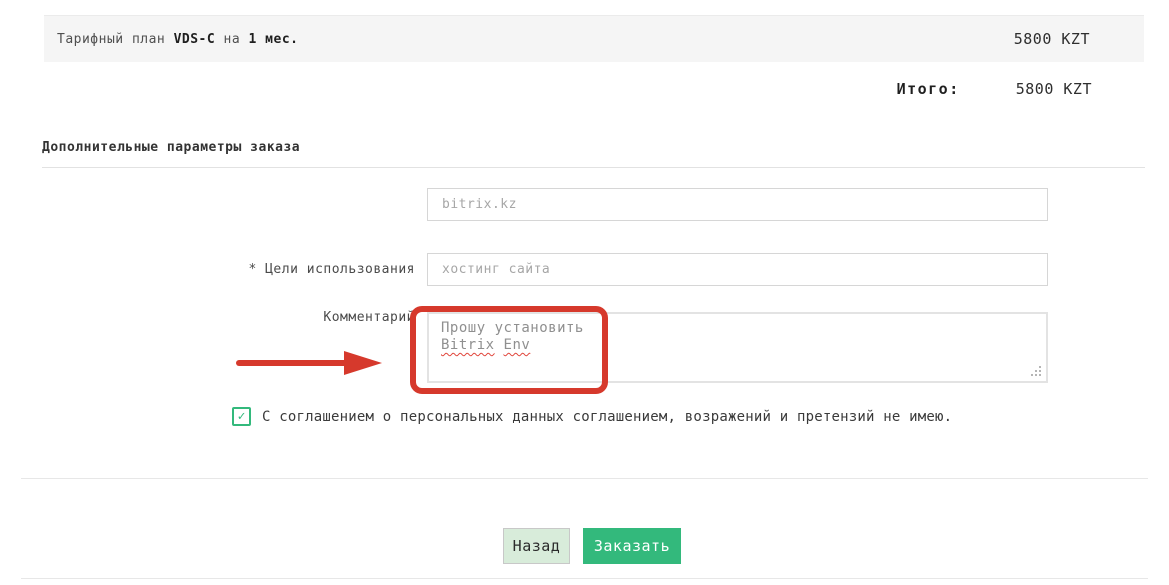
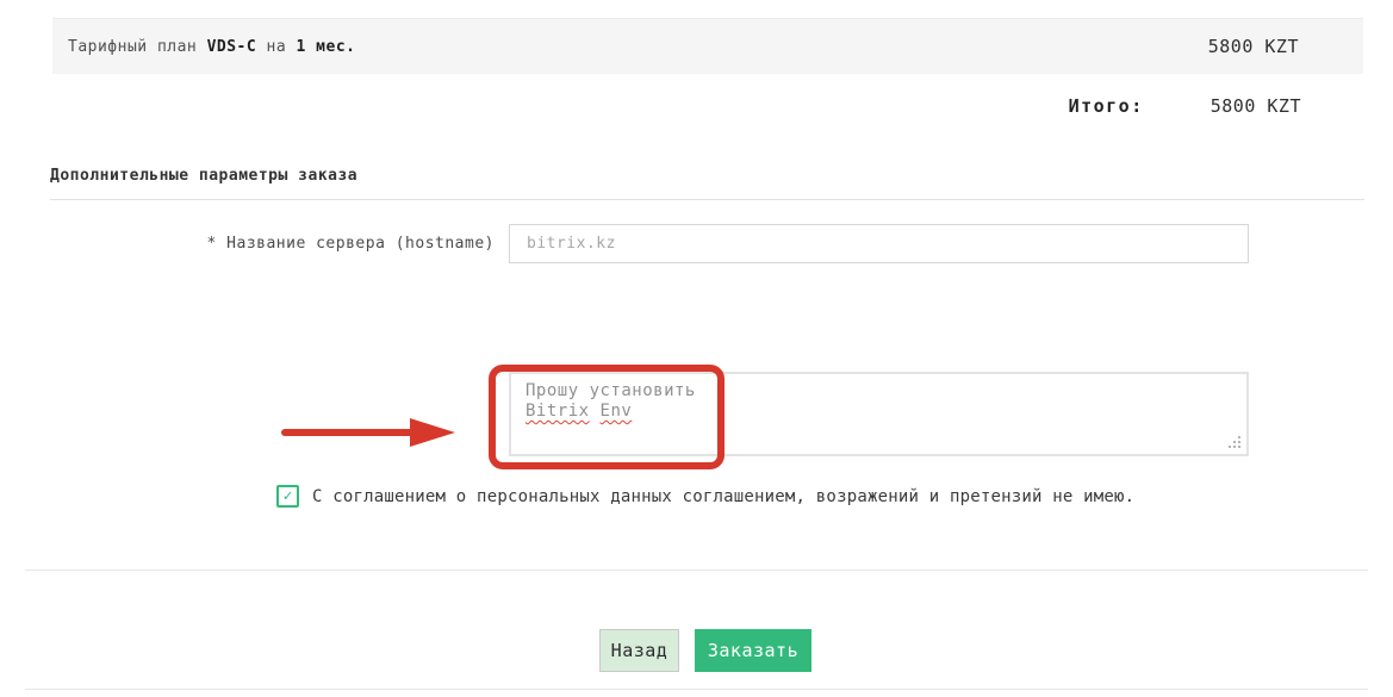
  Тарифный план VDS-C на 1 мес.
  5800 KZT
  Итого:
  5800 KZT
  Дополнительные параметры заказа
+ * Название сервера (hostname)
  bitrix.kz
- * Цели использования
- хостинг сайта
- Комментарий
  Прошу установить
  Bitrix Env
  ✓
  С соглашением о персональных данных соглашением, возражений и претензий не имею.
  Назад
  Заказать
